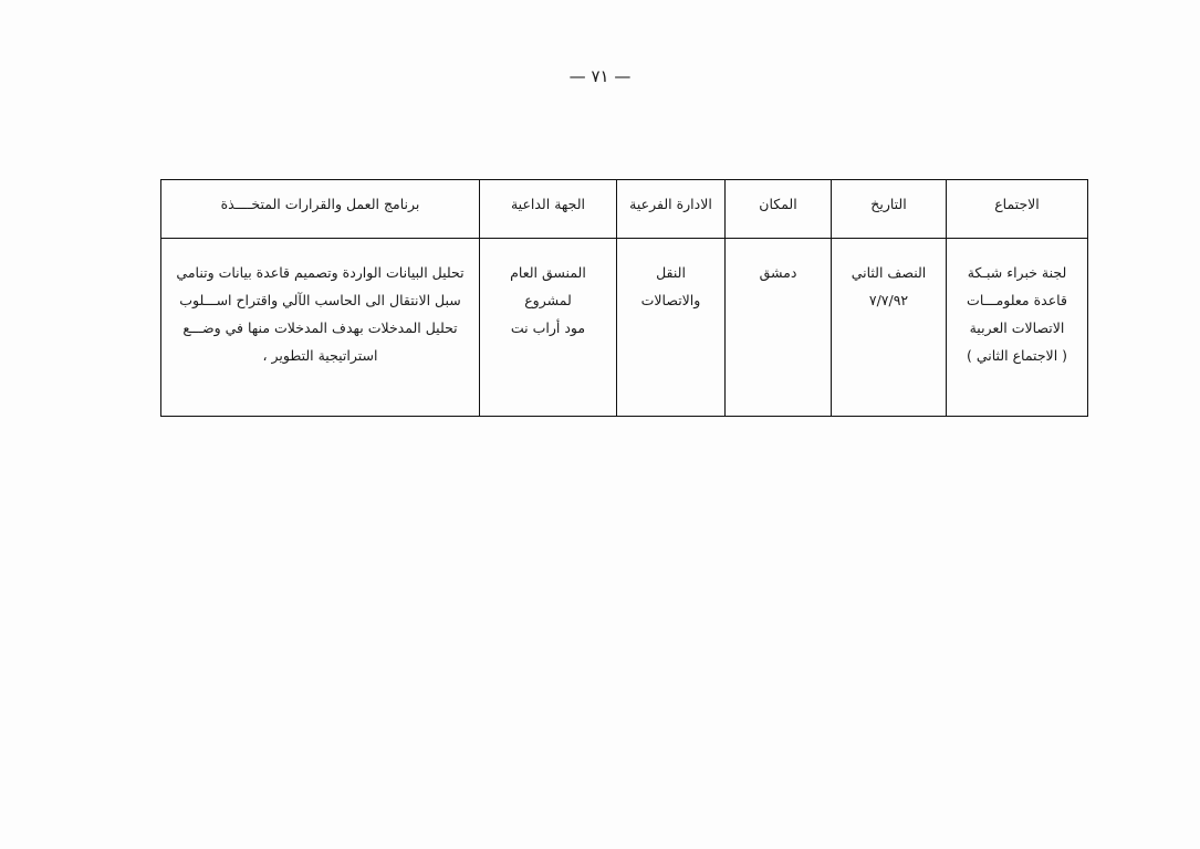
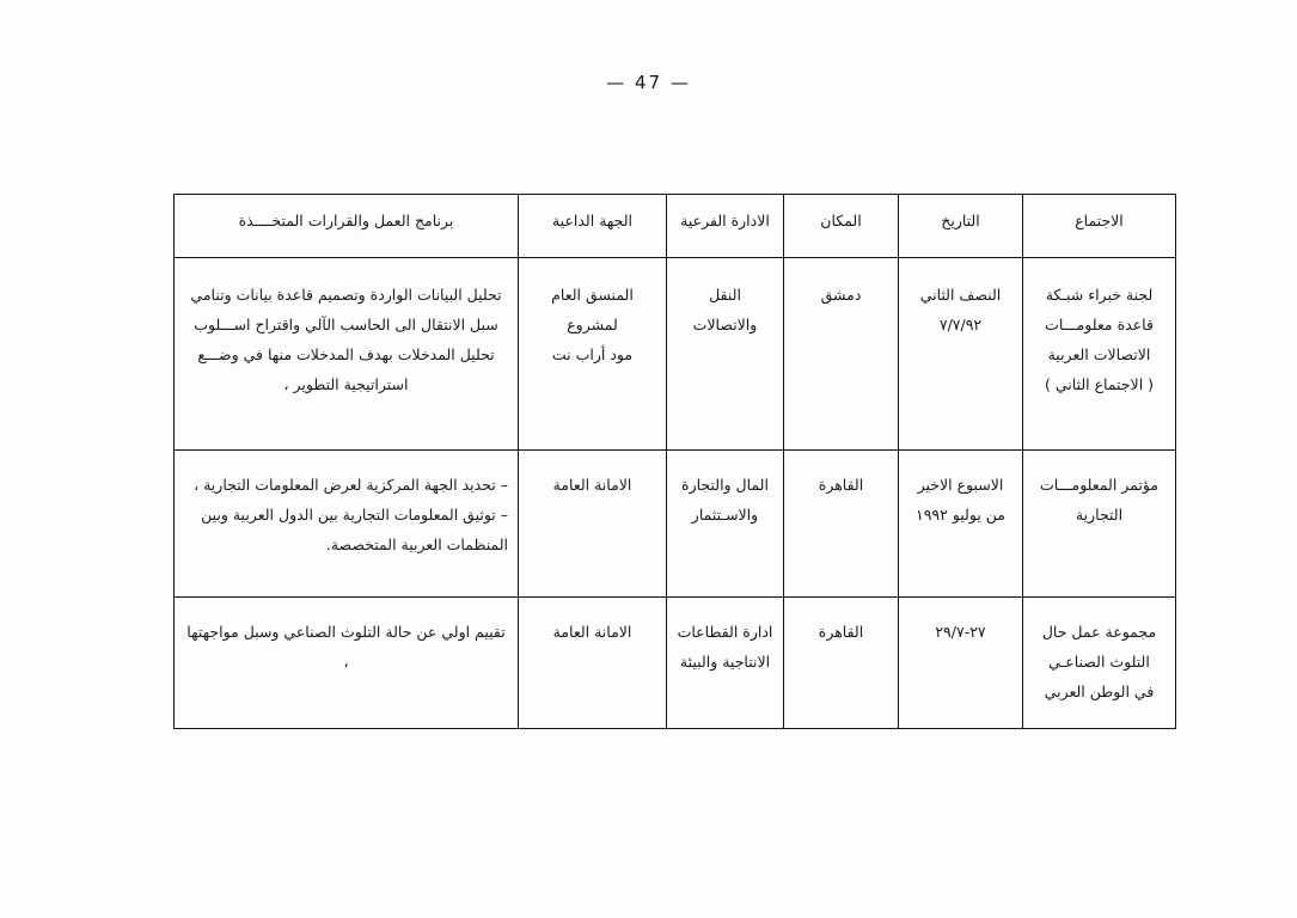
- — ٧١ —
+ — 47 —
  الاجتماع	التاريخ	المكان	الادارة الفرعية	الجهة الداعية	برنامج العمل والقرارات المتخــــذة
  لجنة خبراء شبـكة قاعدة معلومـــات الاتصالات العربية ( الاجتماع الثاني )	النصف الثاني ٧/٧/٩٢	دمشق	النقل والاتصالات	المنسق العام لمشروع مود أراب نت	تحليل البيانات الواردة وتصميم قاعدة بيانات وتنامي سبل الانتقال الى الحاسب الآلي واقتراح اســـلوب تحليل المدخلات بهدف المدخلات منها في وضـــع استراتيجية التطوير ،
+ مؤتمر المعلومـــات التجارية	الاسبوع الاخير من يوليو ١٩٩٢	القاهرة	المال والتجارة والاسـتثمار	الامانة العامة	– تحديد الجهة المركزية لعرض المعلومات التجارية ، – توثيق المعلومات التجارية بين الدول العربية وبين المنظمات العربية المتخصصة.
+ مجموعة عمل حال التلوث الصناعـي في الوطن العربي	٢٧-٢٩/٧	القاهرة	ادارة القطاعات الانتاجية والبيئة	الامانة العامة	تقييم اولي عن حالة التلوث الصناعي وسبل مواجهتها ،
